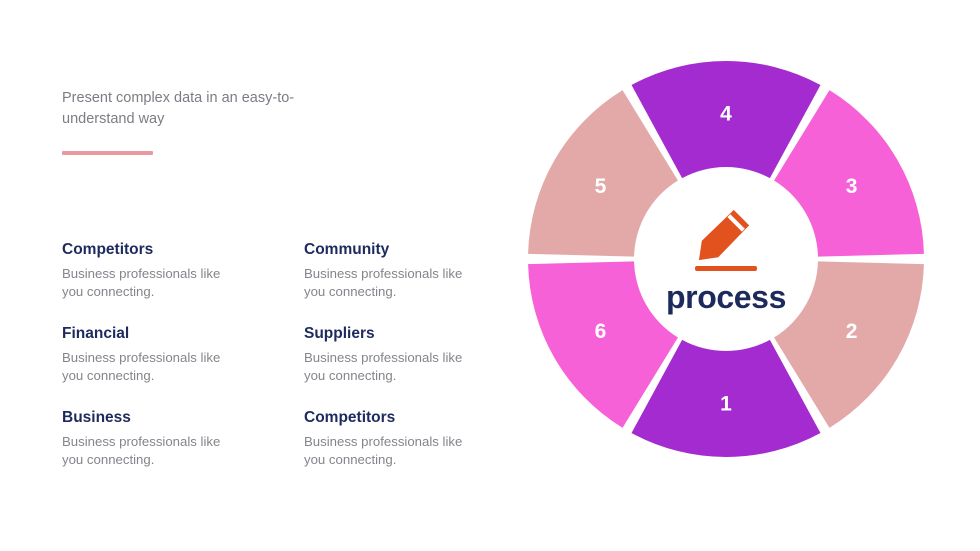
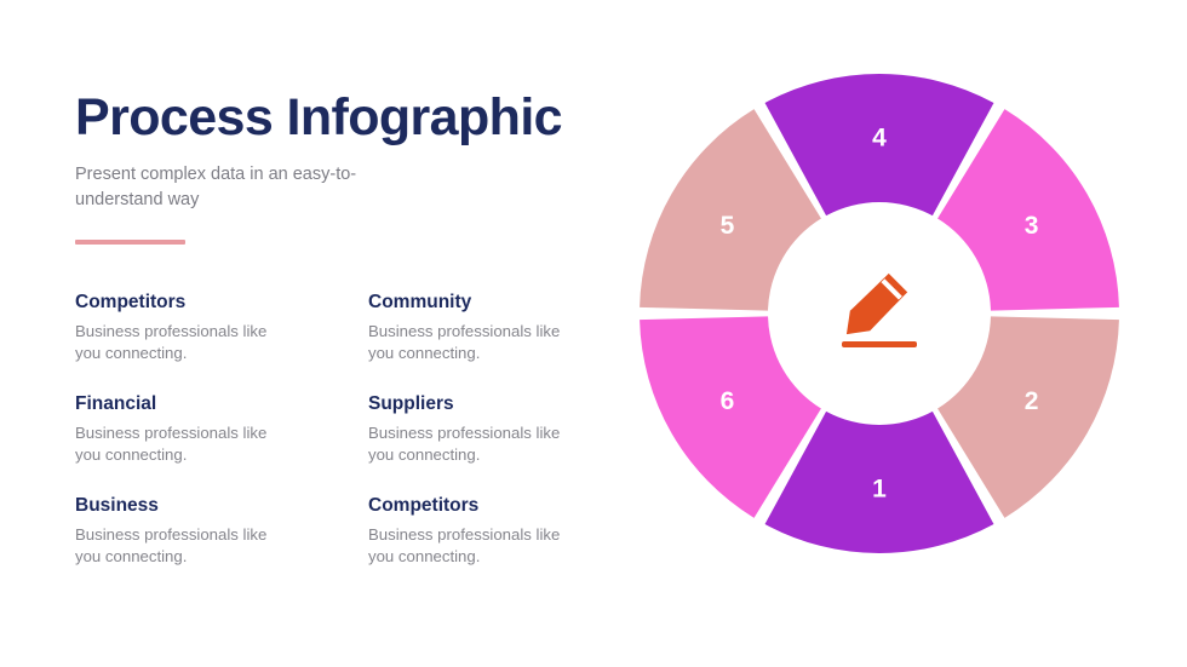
+ Process Infographic
  Present complex data in an easy-to-understand way
  Competitors
  Business professionals like you connecting.
  Community
  Business professionals like you connecting.
  Financial
  Business professionals like you connecting.
  Suppliers
  Business professionals like you connecting.
  Business
  Business professionals like you connecting.
  Competitors
  Business professionals like you connecting.
  1
  2
  3
  4
  5
  6
- process
